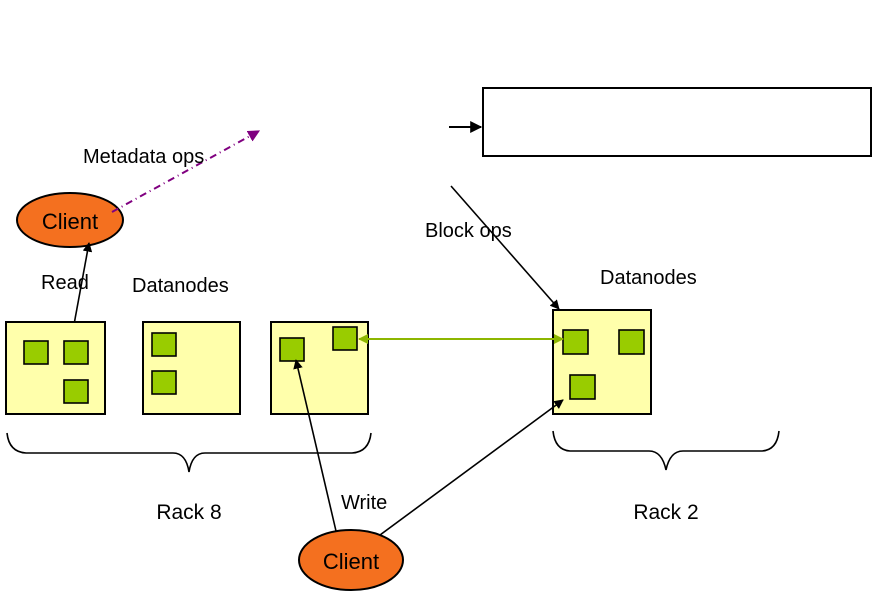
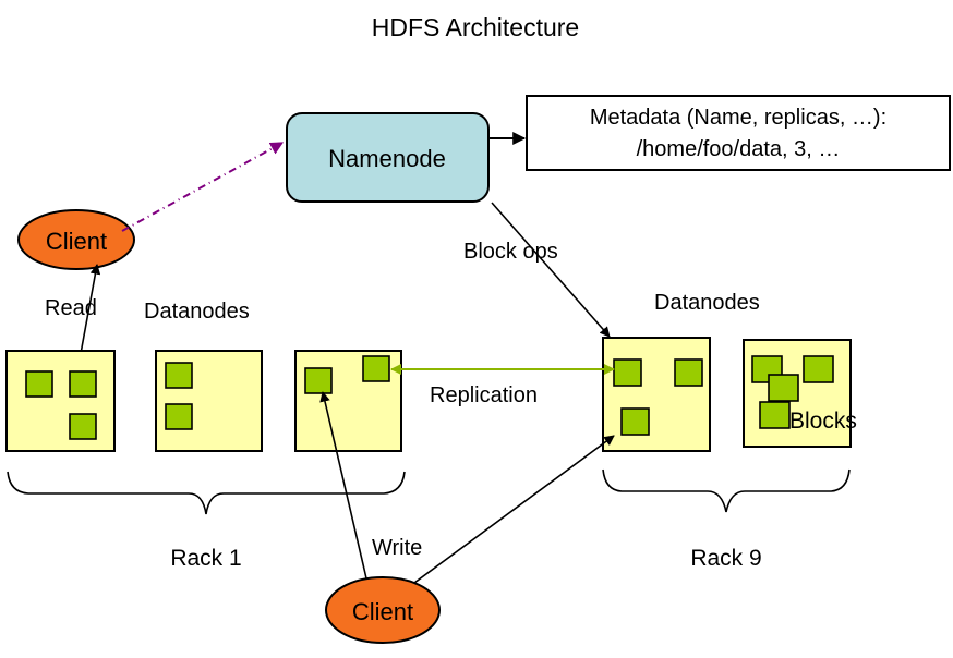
+ HDFS Architecture
+ Metadata (Name, replicas, …):
+ /home/foo/data, 3, …
+ Namenode
  Client
- Metadata ops
  Block ops
  Read
  Datanodes
  Datanodes
+ Blocks
+ Replication
  Client
  Write
- Rack 8
+ Rack 1
- Rack 2
+ Rack 9
